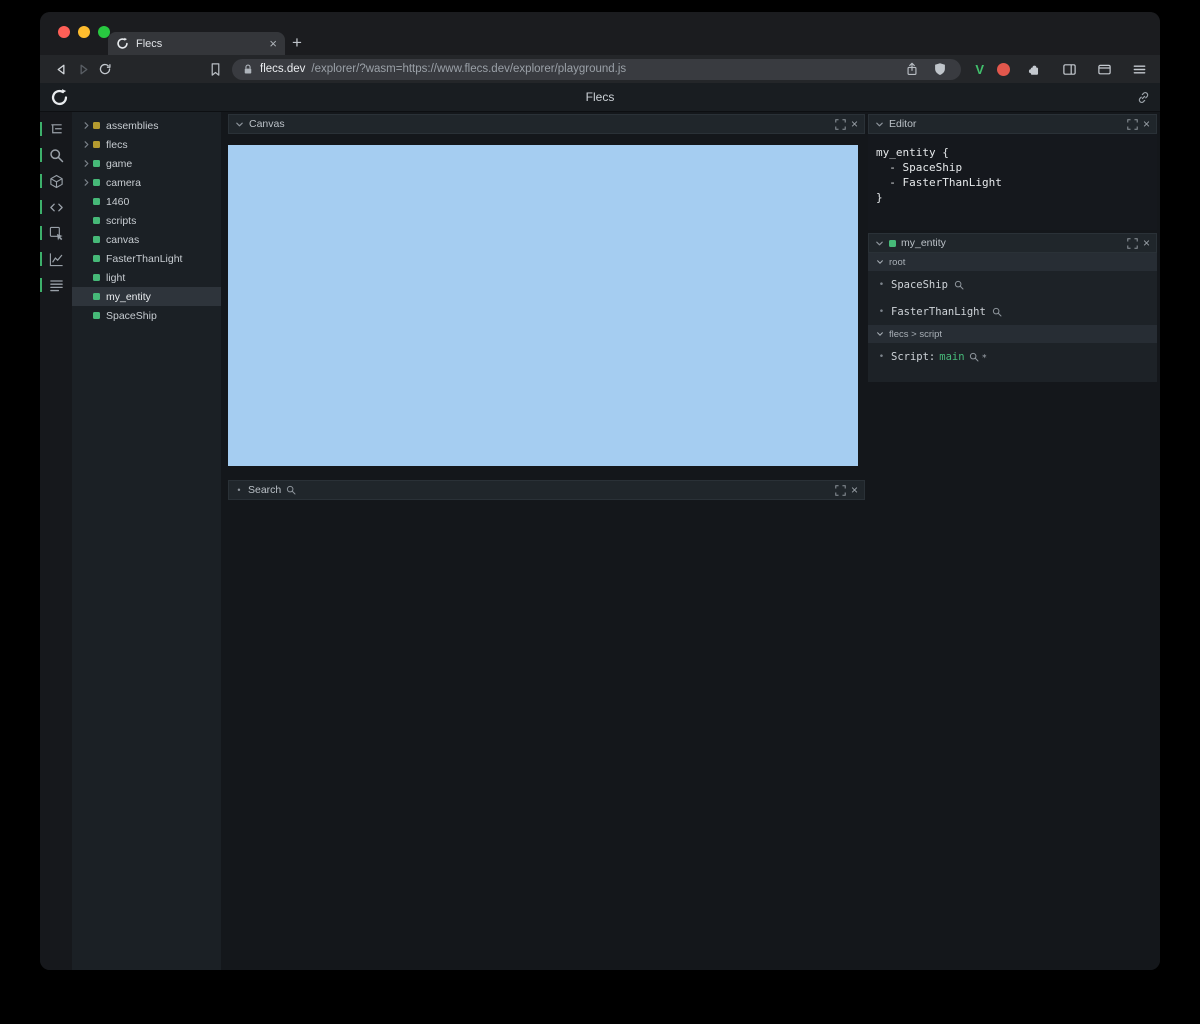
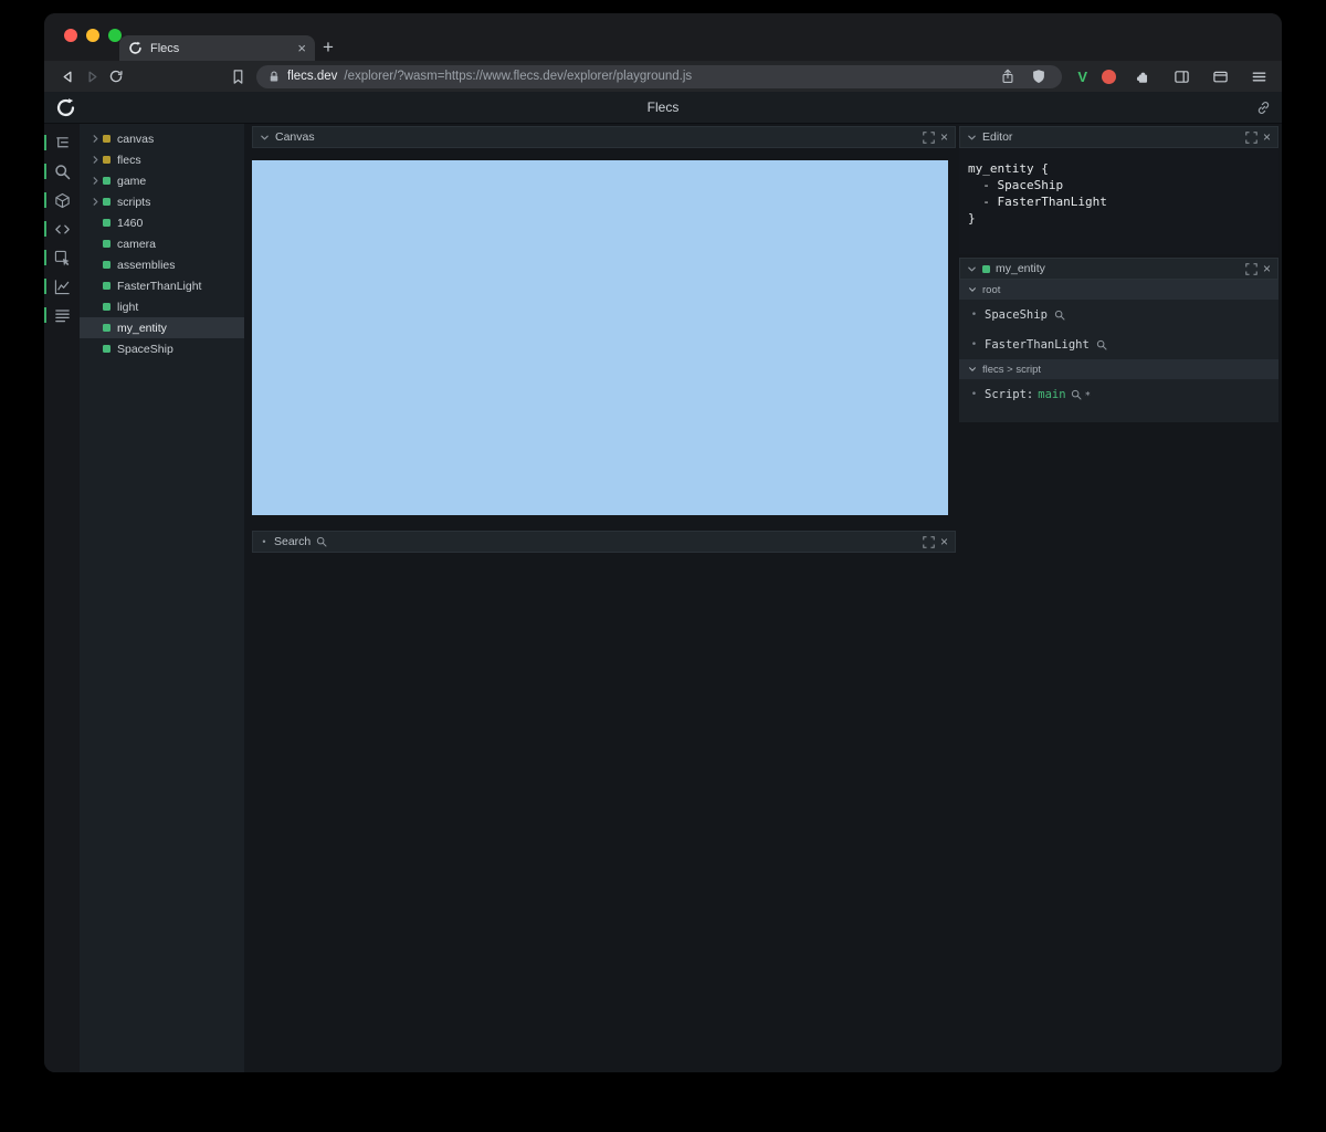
  Flecs
  ×
  +
  flecs.dev
  /explorer/?wasm=https://www.flecs.dev/explorer/playground.js
  V
  Flecs
- assemblies
+ canvas
  flecs
  game
- camera
+ scripts
  1460
- scripts
+ camera
- canvas
+ assemblies
  FasterThanLight
  light
  my_entity
  SpaceShip
  Canvas
  ×
  •
  Search
  ×
  Editor
  ×
  my_entity {
  - SpaceShip
  - FasterThanLight
  }
  my_entity
  ×
  root
  •
  SpaceShip
  •
  FasterThanLight
  flecs > script
  •
  Script:
  main
  ∗
